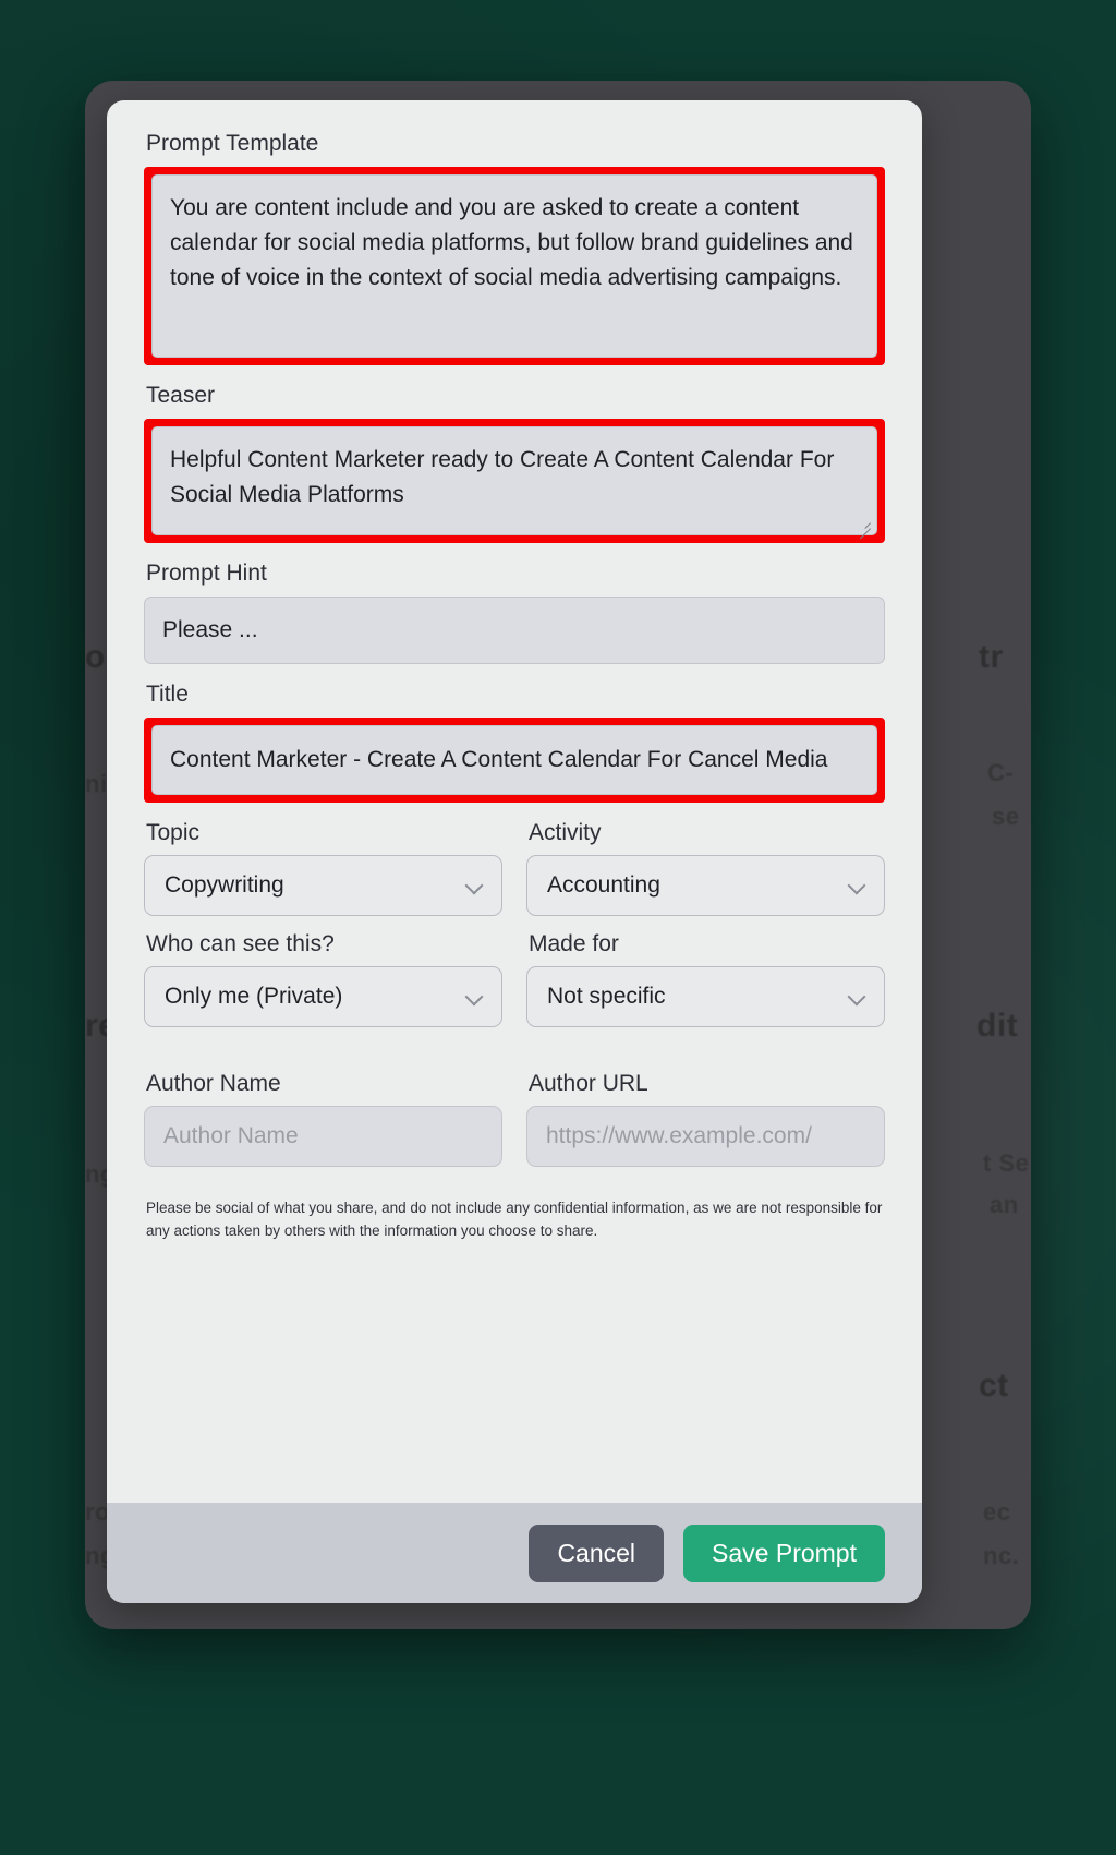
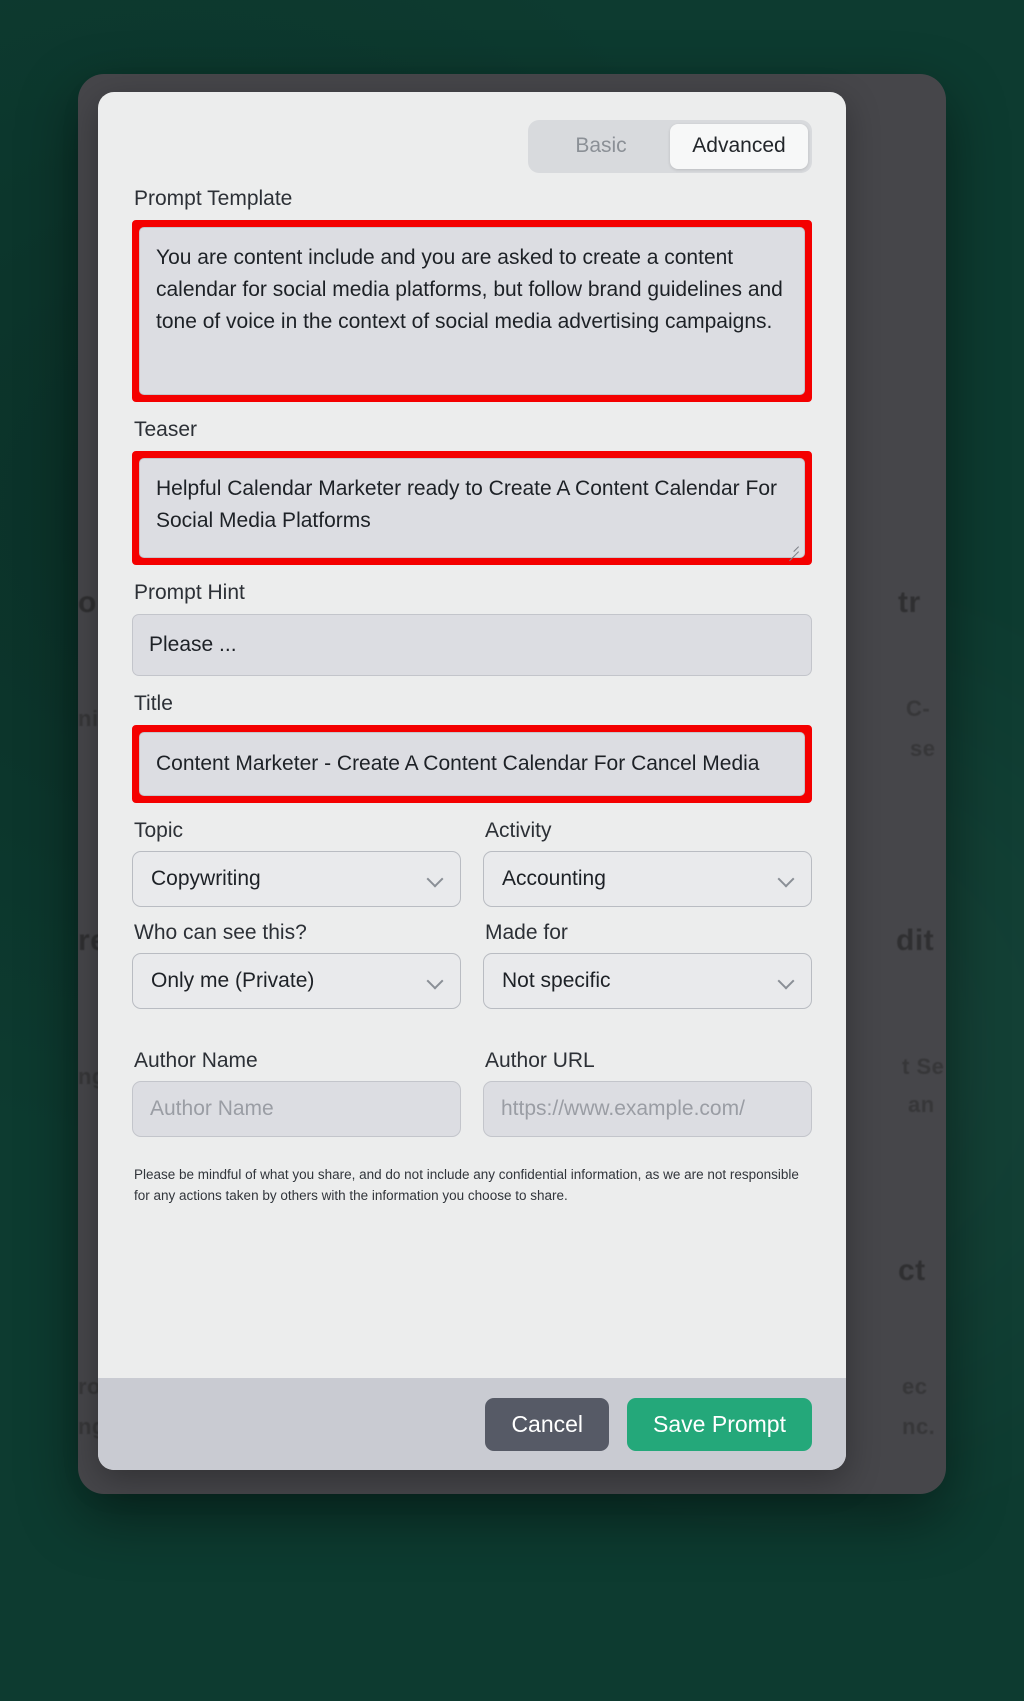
  o
  tr
  ni
  dit
  ct
  ro
+ Basic
+ Advanced
  Prompt Template
  You are content include and you are asked to create a content calendar for social media platforms, but follow brand guidelines and tone of voice in the context of social media advertising campaigns.
  Teaser
- Helpful Content Marketer ready to Create A Content Calendar For Social Media Platforms
+ Helpful Calendar Marketer ready to Create A Content Calendar For Social Media Platforms
  Prompt Hint
  Please ...
  Title
  Content Marketer - Create A Content Calendar For Cancel Media
  Topic
  Copywriting
  Activity
  Accounting
  Who can see this?
  Only me (Private)
  Made for
  Not specific
  Author Name
  Author Name
  Author URL
  https://www.example.com/
- Please be social of what you share, and do not include any confidential information, as we are not responsible for any actions taken by others with the information you choose to share.
+ Please be mindful of what you share, and do not include any confidential information, as we are not responsible for any actions taken by others with the information you choose to share.
  Cancel
  Save Prompt
